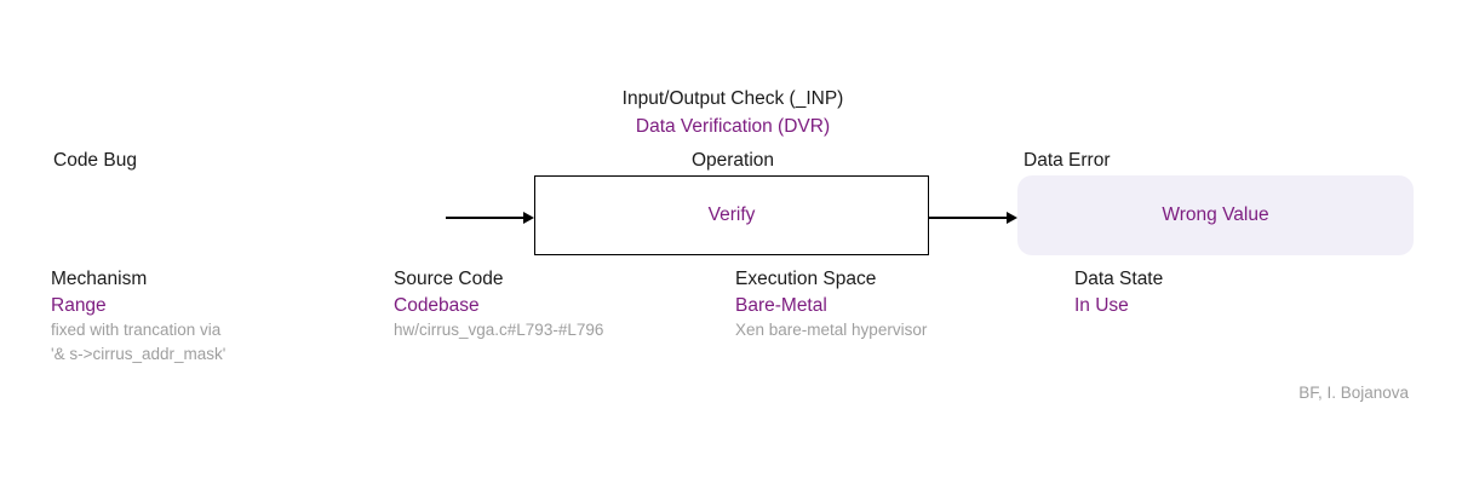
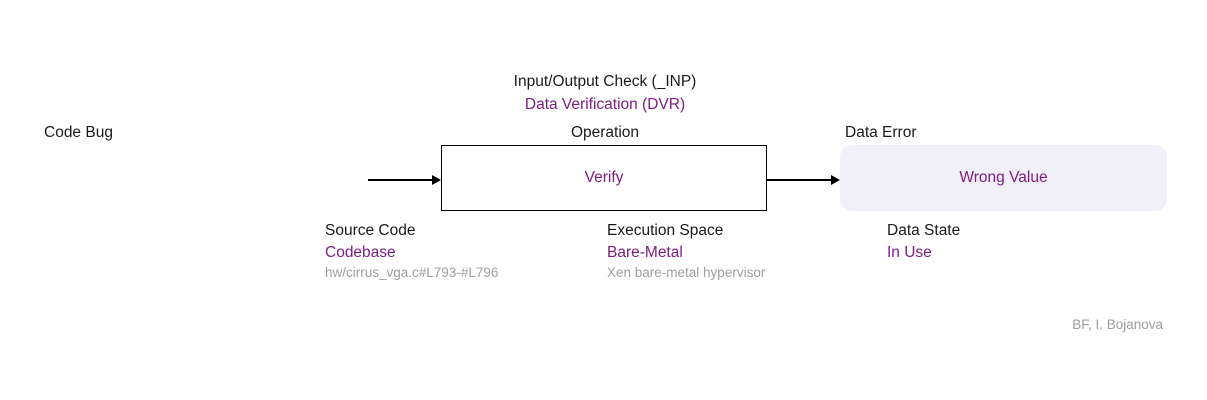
  Input/Output Check (_INP)
  Data Verification (DVR)
  Code Bug
  Operation
  Data Error
  Verify
  Wrong Value
- Mechanism
- Range
- fixed with trancation via
- '& s->cirrus_addr_mask'
  Source Code
  Codebase
  hw/cirrus_vga.c#L793-#L796
  Execution Space
  Bare-Metal
  Xen bare-metal hypervisor
  Data State
  In Use
  BF, I. Bojanova
